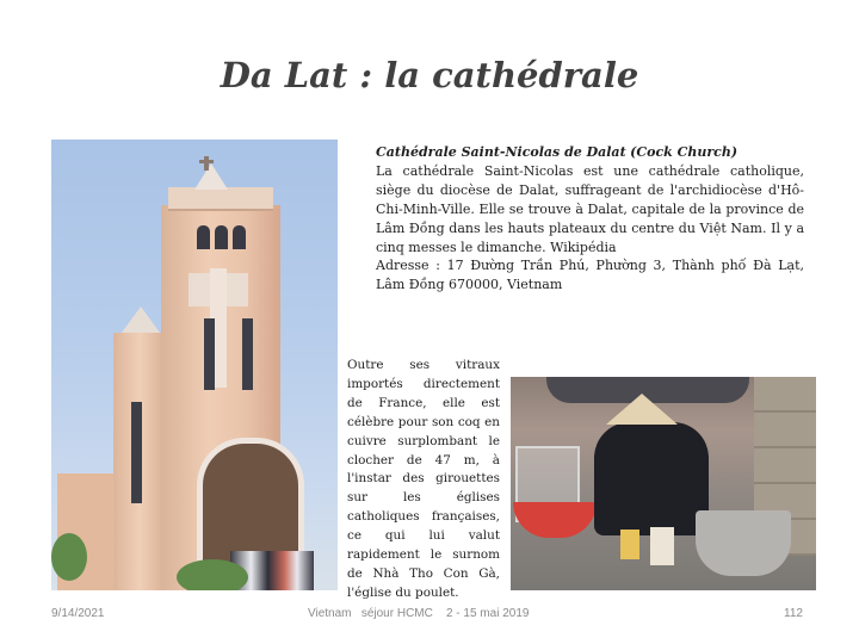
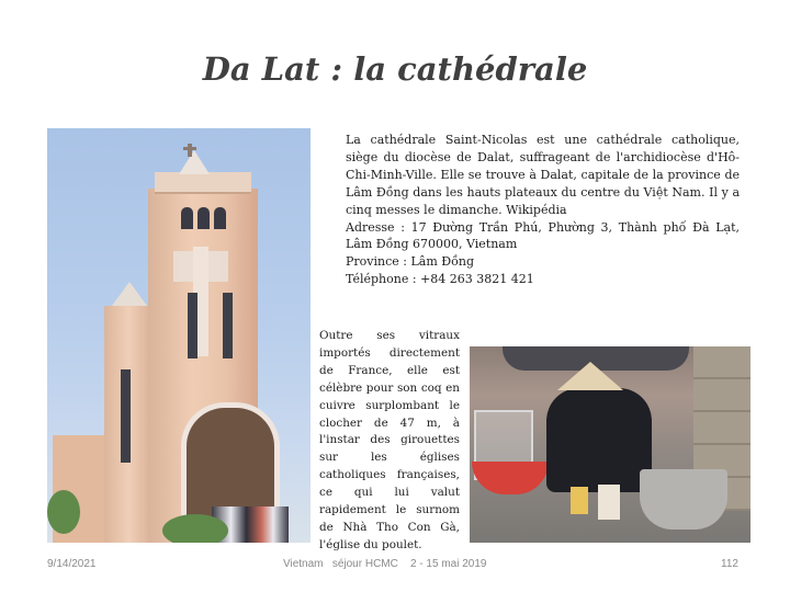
  Da Lat : la cathédrale
- Cathédrale Saint-Nicolas de Dalat (Cock Church)
  La cathédrale Saint-Nicolas est une cathédrale catholique, siège du diocèse de Dalat, suffrageant de l'archidiocèse d'Hô-Chi-Minh-Ville. Elle se trouve à Dalat, capitale de la province de Lâm Đồng dans les hauts plateaux du centre du Việt Nam. Il y a cinq messes le dimanche. Wikipédia
  Adresse : 17 Đường Trần Phú, Phường 3, Thành phố Đà Lạt, Lâm Đồng 670000, Vietnam
+ Province : Lâm Đồng
+ Téléphone : +84 263 3821 421
  Outre ses vitraux importés directement de France, elle est célèbre pour son coq en cuivre surplombant le clocher de 47 m, à l'instar des girouettes sur les églises catholiques françaises, ce qui lui valut rapidement le surnom de Nhà Tho Con Gà, l'église du poulet.
  9/14/2021
  Vietnam séjour HCMC 2 - 15 mai 2019
  112
